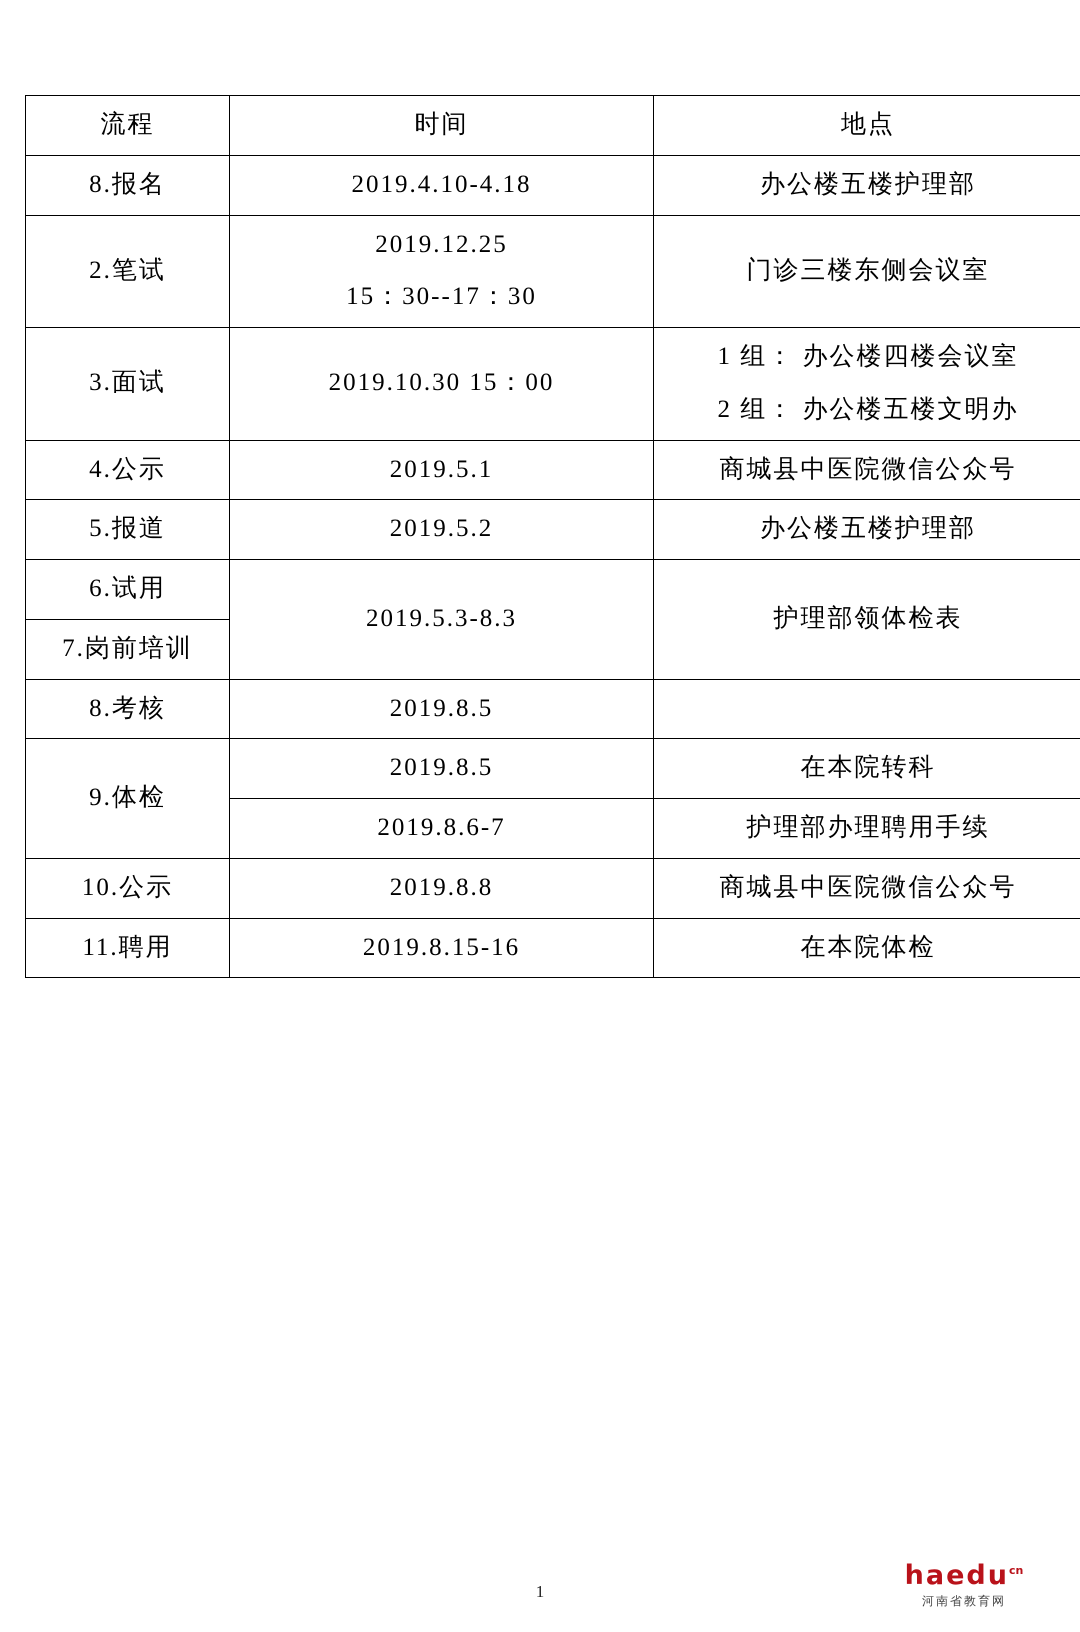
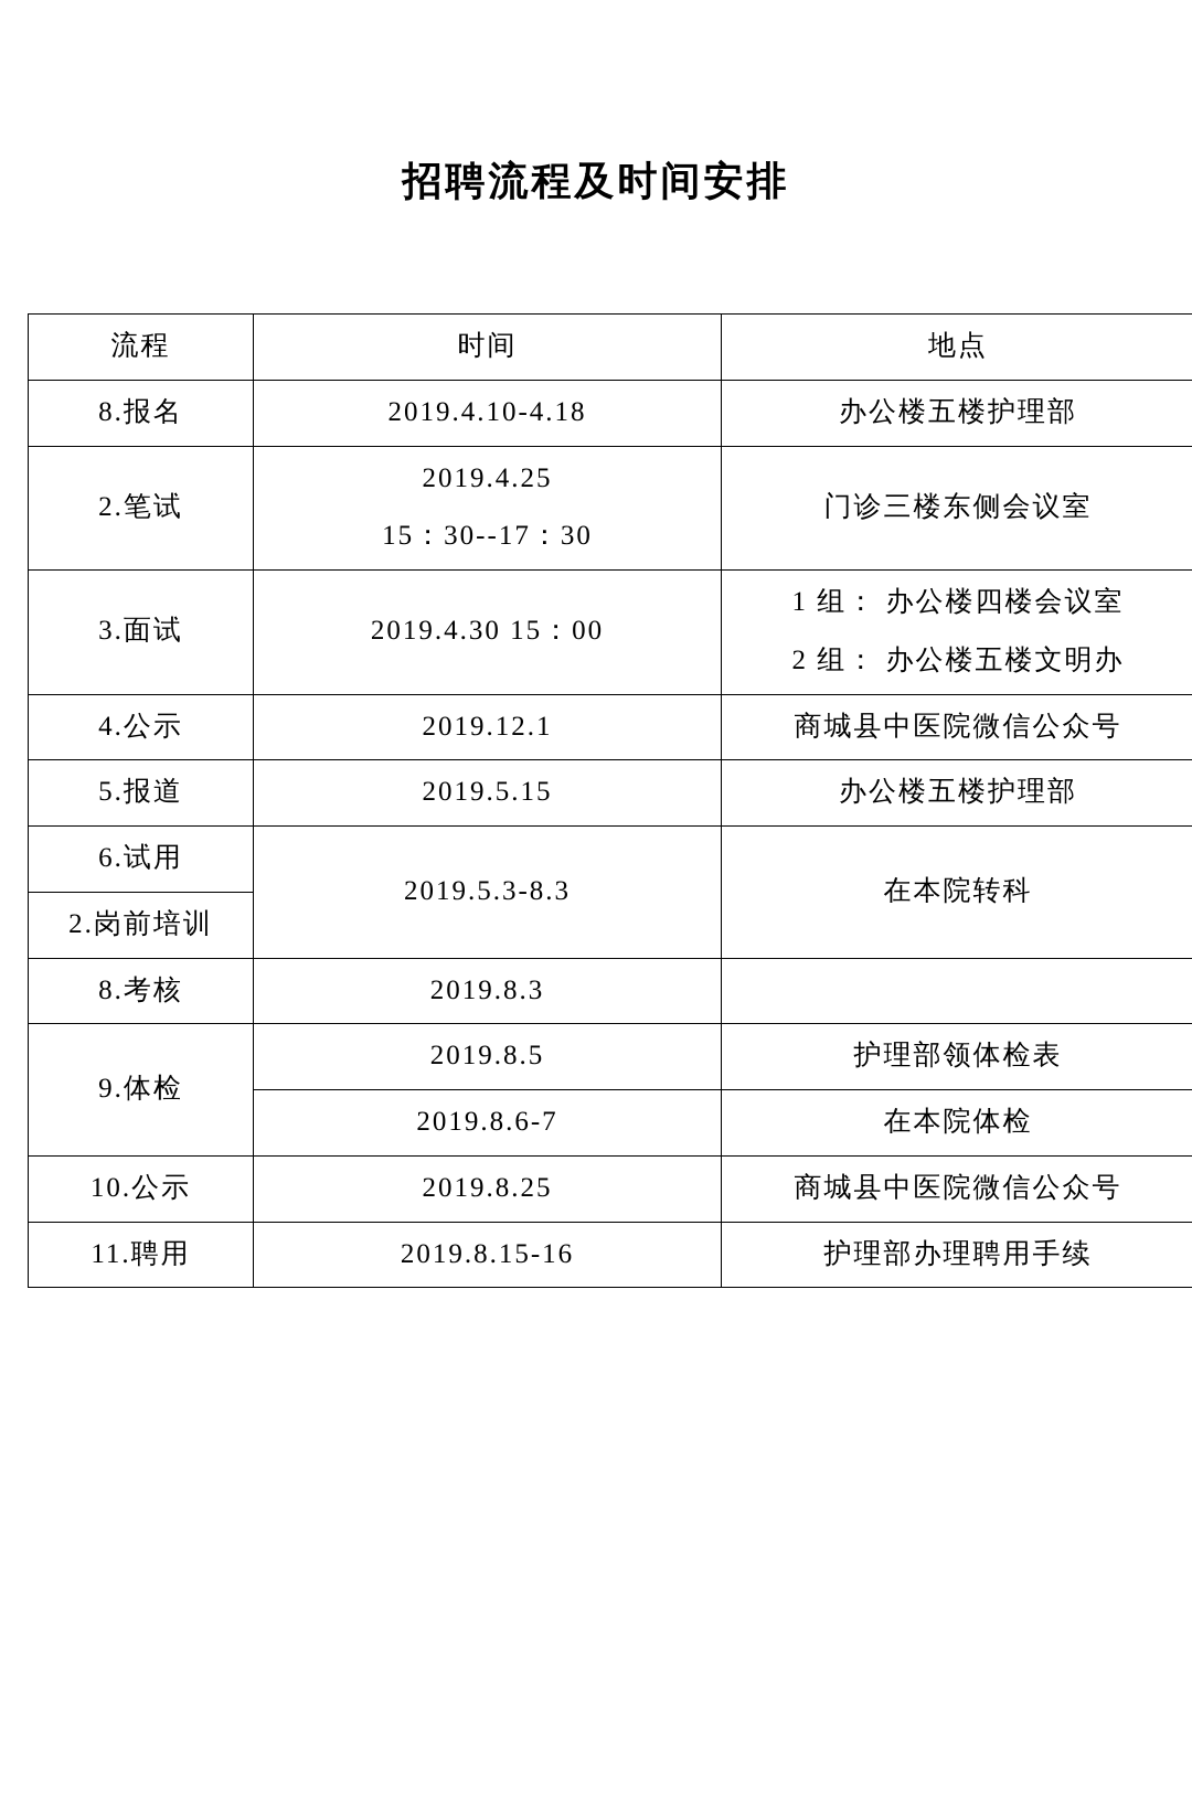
+ 招聘流程及时间安排
  流程	时间	地点
  8.报名	2019.4.10-4.18	办公楼五楼护理部
- 2.笔试	2019.12.25 15：30--17：30	门诊三楼东侧会议室
+ 2.笔试	2019.4.25 15：30--17：30	门诊三楼东侧会议室
- 3.面试	2019.10.30 15：00	1 组： 办公楼四楼会议室 2 组： 办公楼五楼文明办
+ 3.面试	2019.4.30 15：00	1 组： 办公楼四楼会议室 2 组： 办公楼五楼文明办
- 4.公示	2019.5.1	商城县中医院微信公众号
+ 4.公示	2019.12.1	商城县中医院微信公众号
- 5.报道	2019.5.2	办公楼五楼护理部
+ 5.报道	2019.5.15	办公楼五楼护理部
- 6.试用	2019.5.3-8.3	护理部领体检表
+ 6.试用	2019.5.3-8.3	在本院转科
- 7.岗前培训
+ 2.岗前培训
- 8.考核	2019.8.5
+ 8.考核	2019.8.3
- 9.体检	2019.8.5	在本院转科
+ 9.体检	2019.8.5	护理部领体检表
- 2019.8.6-7	护理部办理聘用手续
+ 2019.8.6-7	在本院体检
- 10.公示	2019.8.8	商城县中医院微信公众号
+ 10.公示	2019.8.25	商城县中医院微信公众号
- 11.聘用	2019.8.15-16	在本院体检
+ 11.聘用	2019.8.15-16	护理部办理聘用手续
- 1
- haeducn
- 河南省教育网
